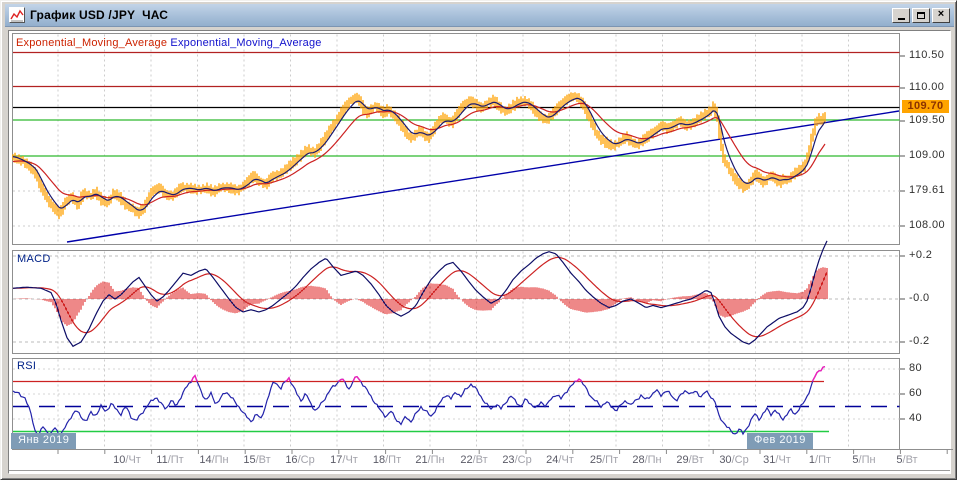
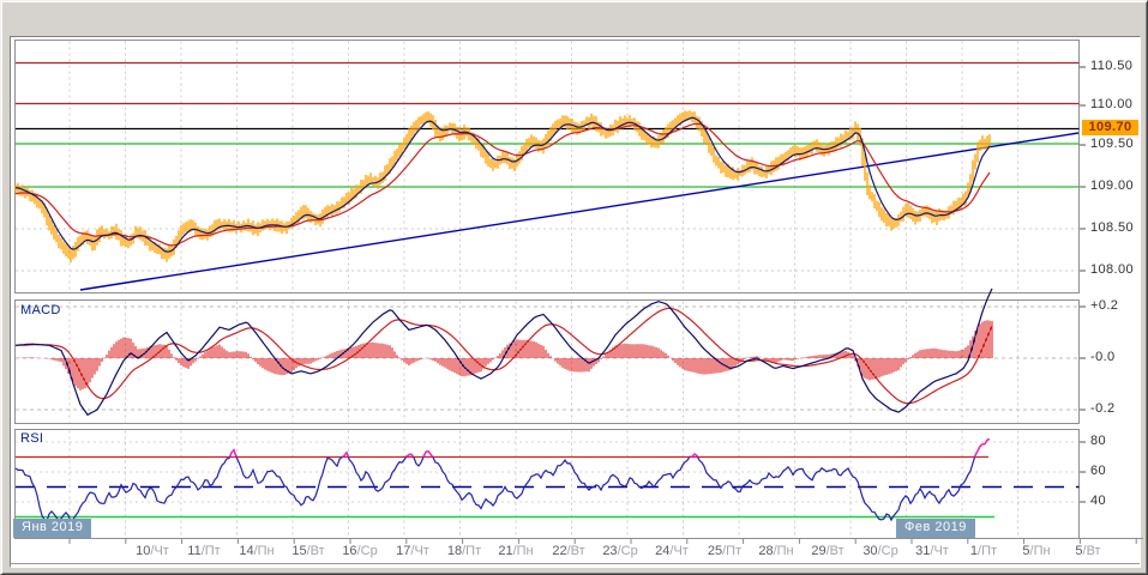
- График USD /JPY ЧАС
- ×
- Exponential_Moving_Average Exponential_Moving_Average
  MACD
  RSI
  109.70
  Янв 2019
  Фев 2019
  110.50
  110.00
  109.50
  109.00
- 179.61
+ 108.50
  108.00
  +0.2
  -0.0
  -0.2
  80
  60
  40
  10/Чт
  11/Пт
  14/Пн
  15/Вт
  16/Ср
  17/Чт
  18/Пт
  21/Пн
  22/Вт
  23/Ср
  24/Чт
  25/Пт
  28/Пн
  29/Вт
  30/Ср
  31/Чт
  1/Пт
  5/Пн
  5/Вт
